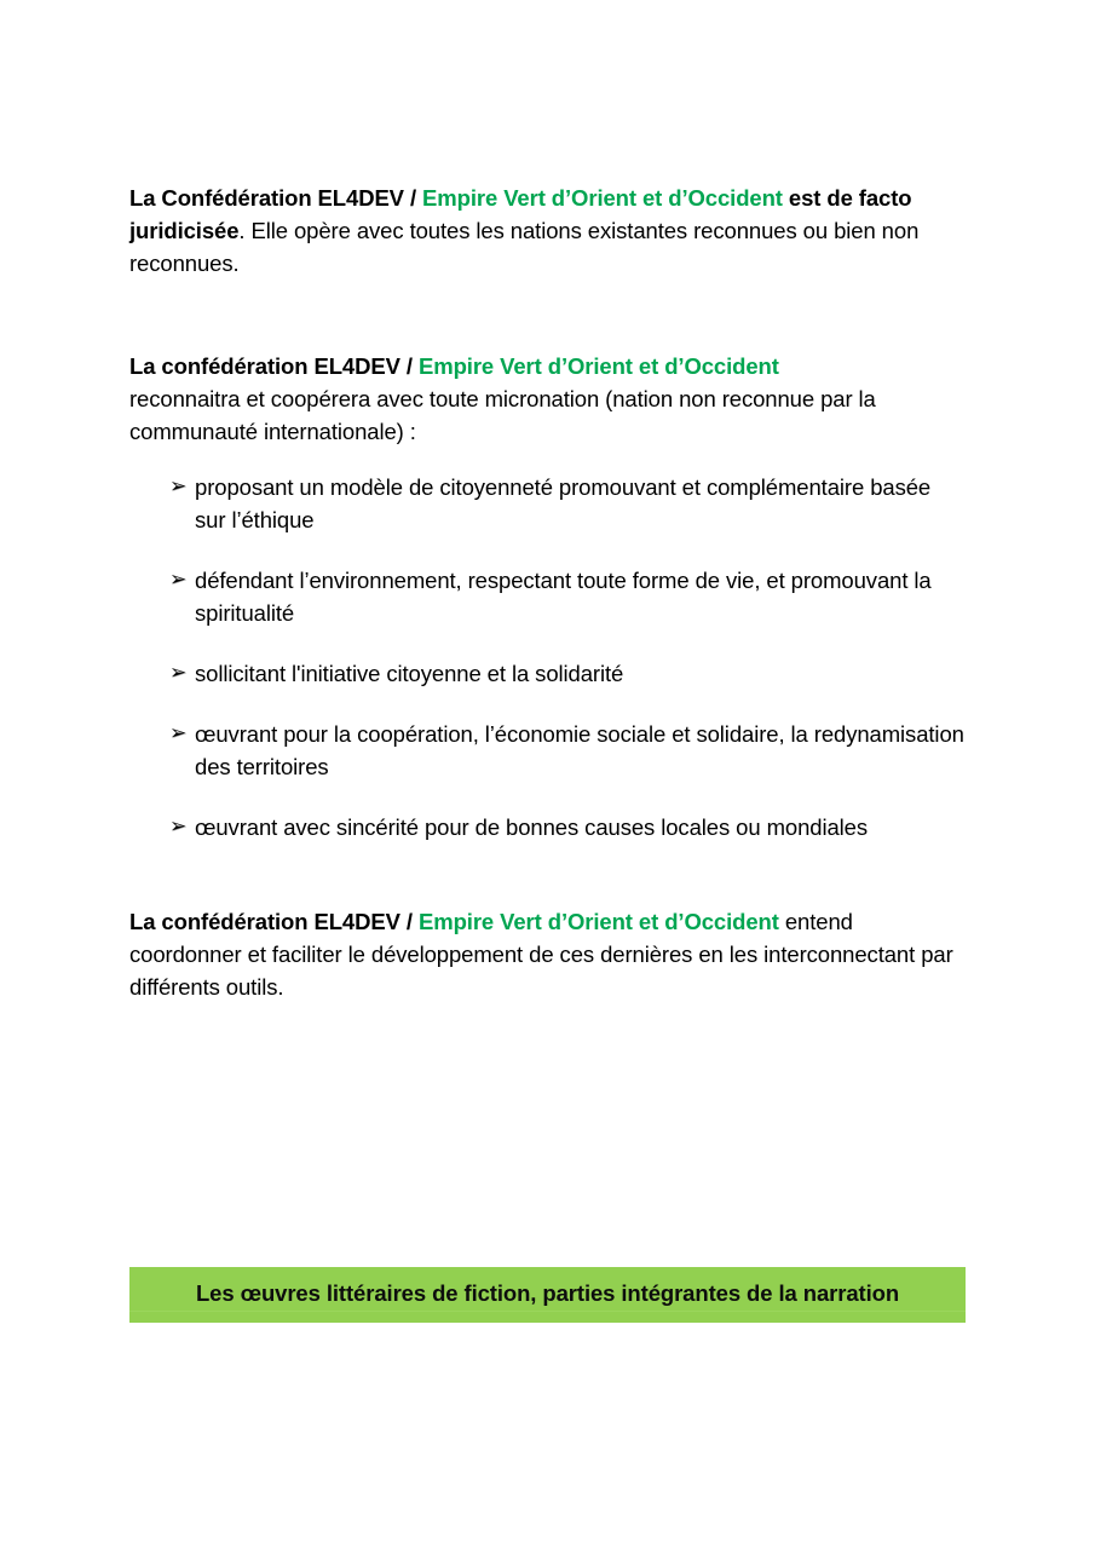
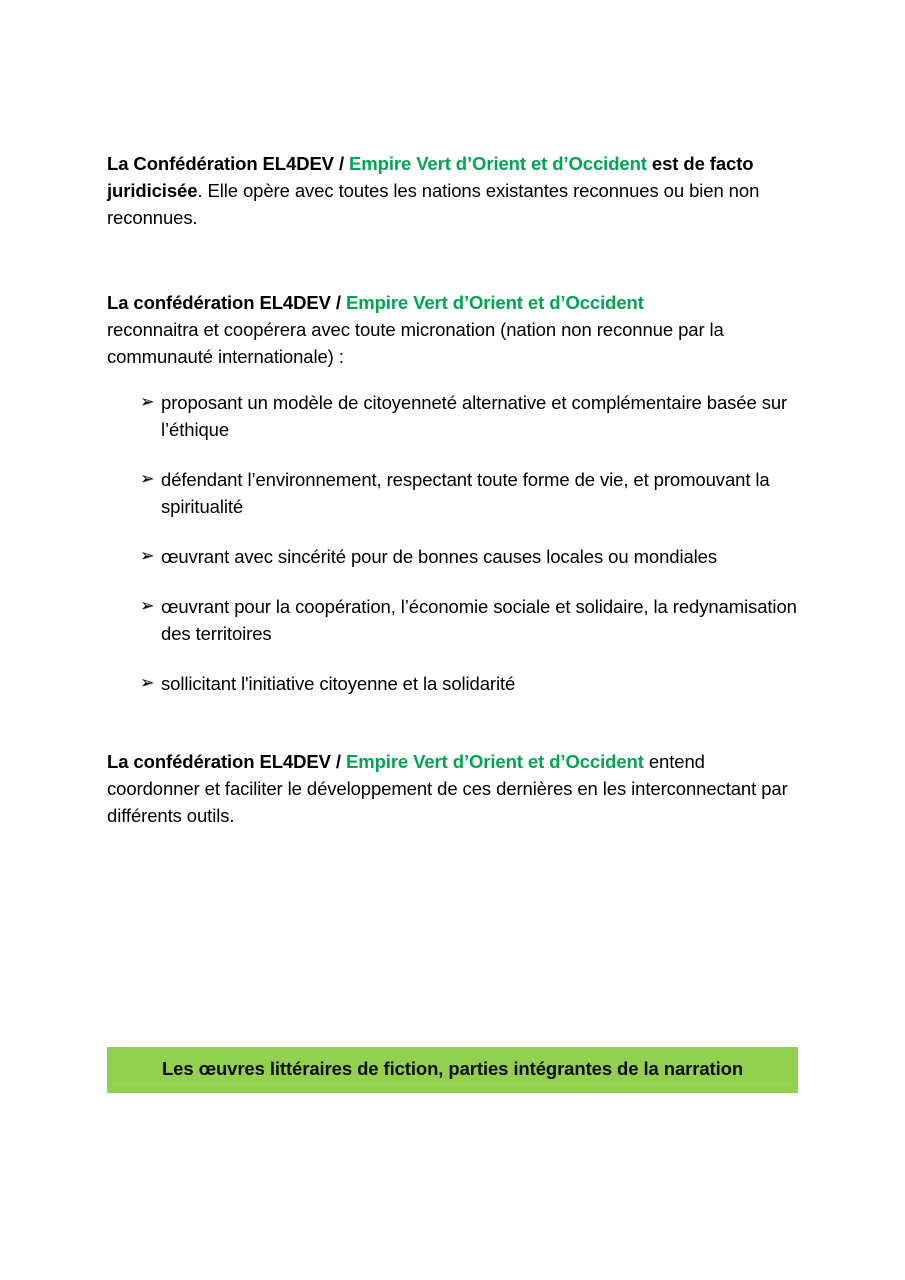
  La Confédération EL4DEV / Empire Vert d’Orient et d’Occident est de facto juridicisée. Elle opère avec toutes les nations existantes reconnues ou bien non reconnues.
  La confédération EL4DEV / Empire Vert d’Orient et d’Occident
  reconnaitra et coopérera avec toute micronation (nation non reconnue par la communauté internationale) :
  ➢
- proposant un modèle de citoyenneté promouvant et complémentaire basée sur l’éthique
+ proposant un modèle de citoyenneté alternative et complémentaire basée sur l’éthique
  ➢
  défendant l’environnement, respectant toute forme de vie, et promouvant la spiritualité
  ➢
- sollicitant l'initiative citoyenne et la solidarité
+ œuvrant avec sincérité pour de bonnes causes locales ou mondiales
  ➢
  œuvrant pour la coopération, l’économie sociale et solidaire, la redynamisation des territoires
  ➢
- œuvrant avec sincérité pour de bonnes causes locales ou mondiales
+ sollicitant l'initiative citoyenne et la solidarité
  La confédération EL4DEV / Empire Vert d’Orient et d’Occident entend coordonner et faciliter le développement de ces dernières en les interconnectant par différents outils.
  Les œuvres littéraires de fiction, parties intégrantes de la narration
